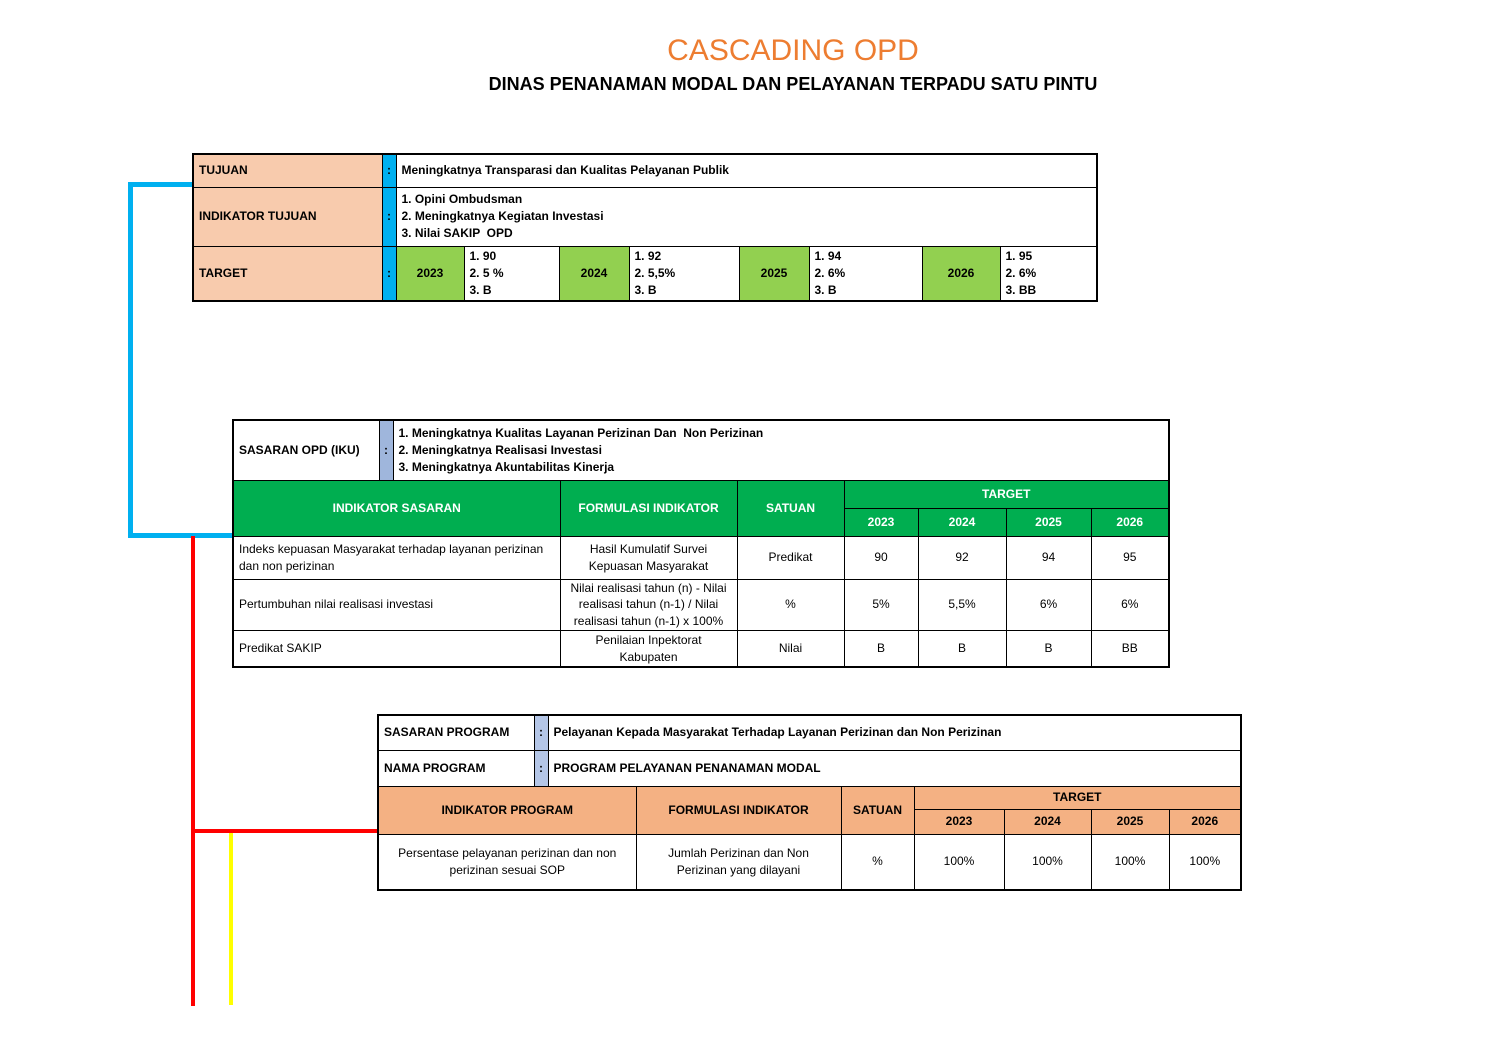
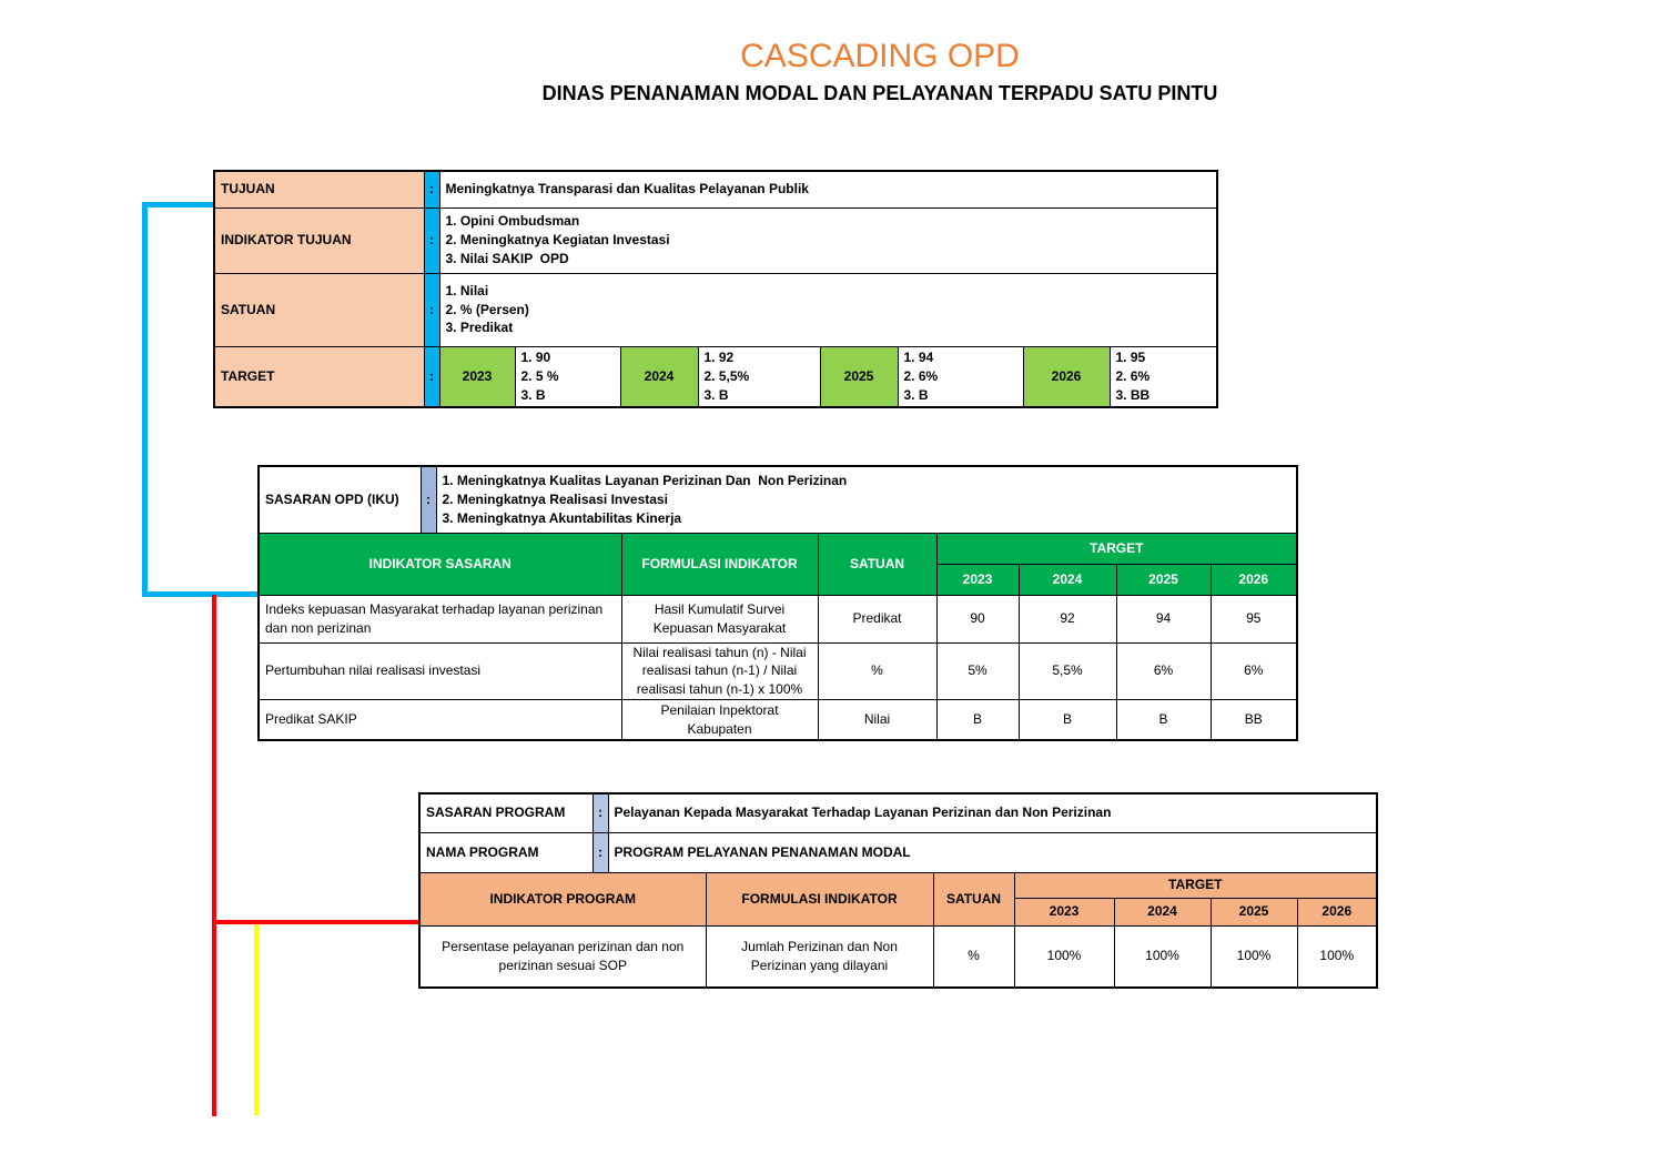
  CASCADING OPD
  DINAS PENANAMAN MODAL DAN PELAYANAN TERPADU SATU PINTU
  TUJUAN	:	Meningkatnya Transparasi dan Kualitas Pelayanan Publik
  INDIKATOR TUJUAN	:	1. Opini Ombudsman 2. Meningkatnya Kegiatan Investasi 3. Nilai SAKIP OPD
+ SATUAN	:	1. Nilai 2. % (Persen) 3. Predikat
  TARGET	:	2023	1. 90 2. 5 % 3. B	2024	1. 92 2. 5,5% 3. B	2025	1. 94 2. 6% 3. B	2026	1. 95 2. 6% 3. BB
  SASARAN OPD (IKU)	:	1. Meningkatnya Kualitas Layanan Perizinan Dan Non Perizinan 2. Meningkatnya Realisasi Investasi 3. Meningkatnya Akuntabilitas Kinerja
  INDIKATOR SASARAN	FORMULASI INDIKATOR	SATUAN	TARGET
  2023	2024	2025	2026
  Indeks kepuasan Masyarakat terhadap layanan perizinan dan non perizinan	Hasil Kumulatif Survei Kepuasan Masyarakat	Predikat	90	92	94	95
  Pertumbuhan nilai realisasi investasi	Nilai realisasi tahun (n) - Nilai realisasi tahun (n-1) / Nilai realisasi tahun (n-1) x 100%	%	5%	5,5%	6%	6%
  Predikat SAKIP	Penilaian Inpektorat Kabupaten	Nilai	B	B	B	BB
  SASARAN PROGRAM	:	Pelayanan Kepada Masyarakat Terhadap Layanan Perizinan dan Non Perizinan
  NAMA PROGRAM	:	PROGRAM PELAYANAN PENANAMAN MODAL
  INDIKATOR PROGRAM	FORMULASI INDIKATOR	SATUAN	TARGET
  2023	2024	2025	2026
  Persentase pelayanan perizinan dan non perizinan sesuai SOP	Jumlah Perizinan dan Non Perizinan yang dilayani	%	100%	100%	100%	100%
